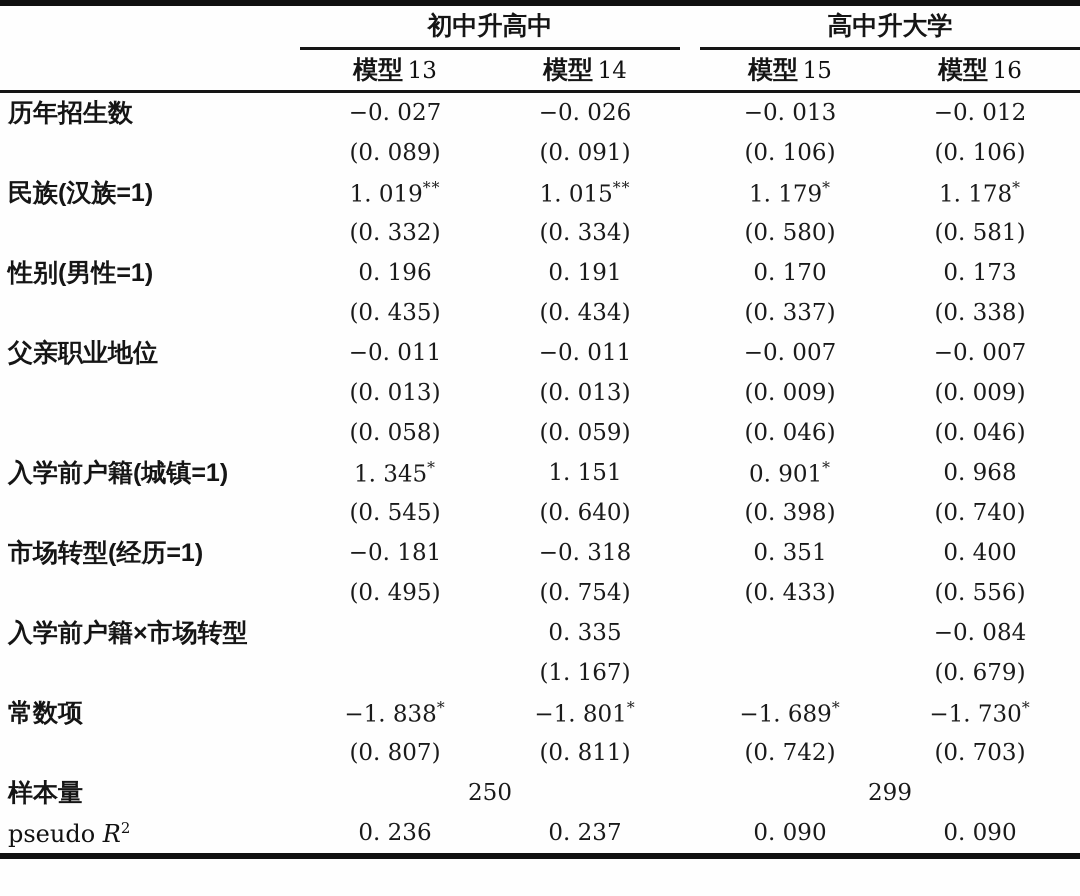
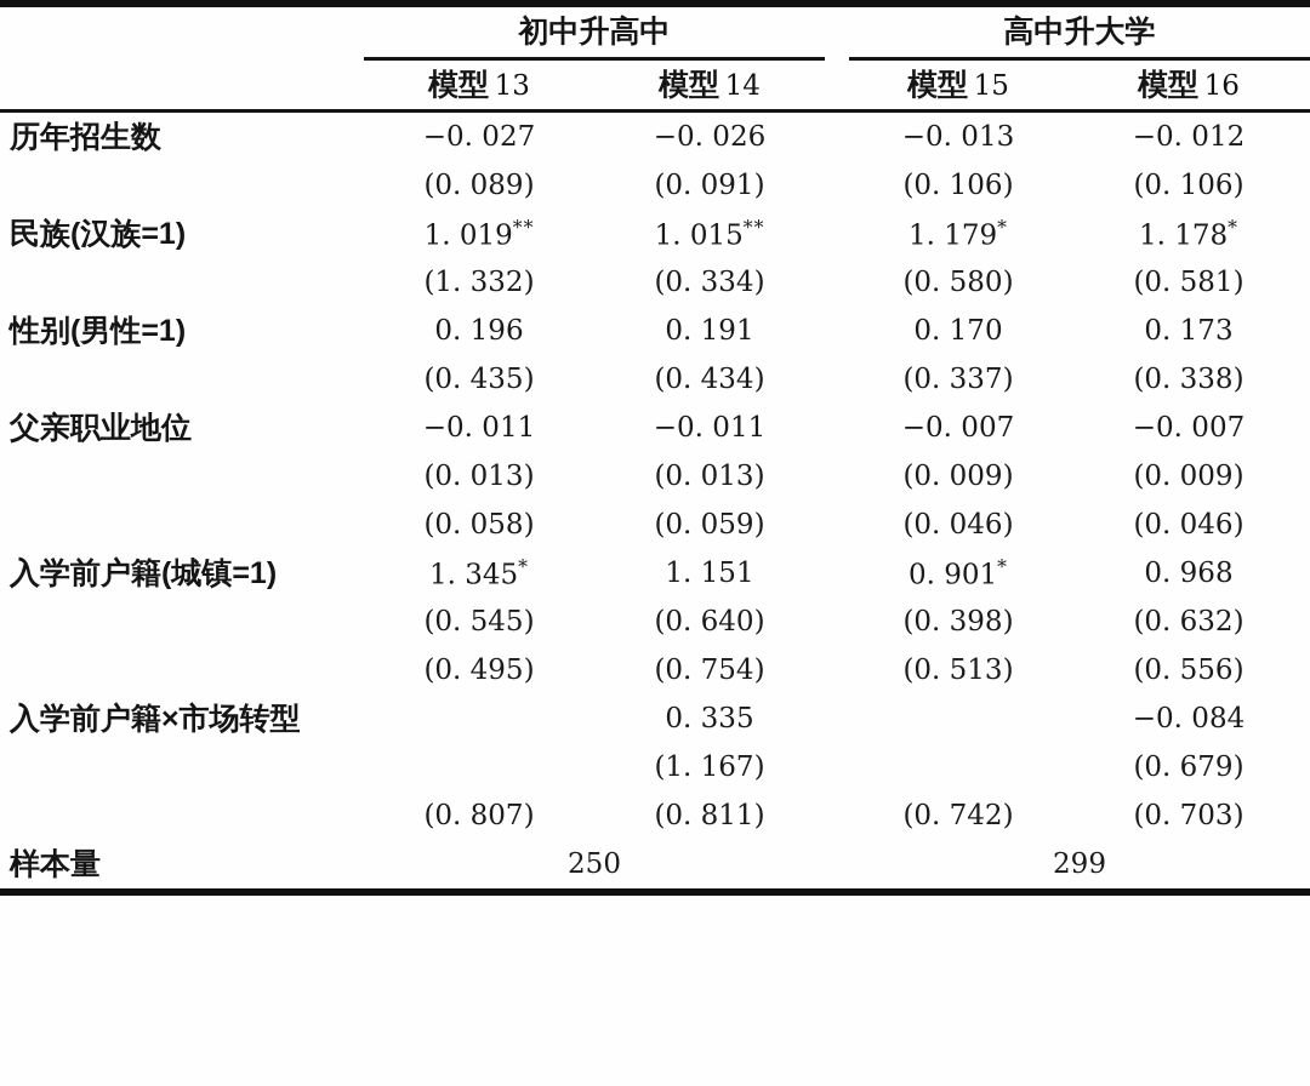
  	初中升高中		高中升大学
  	模型 13	模型 14		模型 15	模型 16
  历年招生数	−0. 027	−0. 026		−0. 013	−0. 012
  	(0. 089)	(0. 091)		(0. 106)	(0. 106)
  民族(汉族=1)	1. 019**	1. 015**		1. 179*	1. 178*
- 	(0. 332)	(0. 334)		(0. 580)	(0. 581)
+ 	(1. 332)	(0. 334)		(0. 580)	(0. 581)
  性别(男性=1)	0. 196	0. 191		0. 170	0. 173
  	(0. 435)	(0. 434)		(0. 337)	(0. 338)
  父亲职业地位	−0. 011	−0. 011		−0. 007	−0. 007
  	(0. 013)	(0. 013)		(0. 009)	(0. 009)
  	(0. 058)	(0. 059)		(0. 046)	(0. 046)
  入学前户籍(城镇=1)	1. 345*	1. 151		0. 901*	0. 968
- 	(0. 545)	(0. 640)		(0. 398)	(0. 740)
+ 	(0. 545)	(0. 640)		(0. 398)	(0. 632)
- 市场转型(经历=1)	−0. 181	−0. 318		0. 351	0. 400
- 	(0. 495)	(0. 754)		(0. 433)	(0. 556)
+ 	(0. 495)	(0. 754)		(0. 513)	(0. 556)
  入学前户籍×市场转型		0. 335			−0. 084
  		(1. 167)			(0. 679)
- 常数项	−1. 838*	−1. 801*		−1. 689*	−1. 730*
  	(0. 807)	(0. 811)		(0. 742)	(0. 703)
  样本量	250		299
- pseudo R2	0. 236	0. 237		0. 090	0. 090
